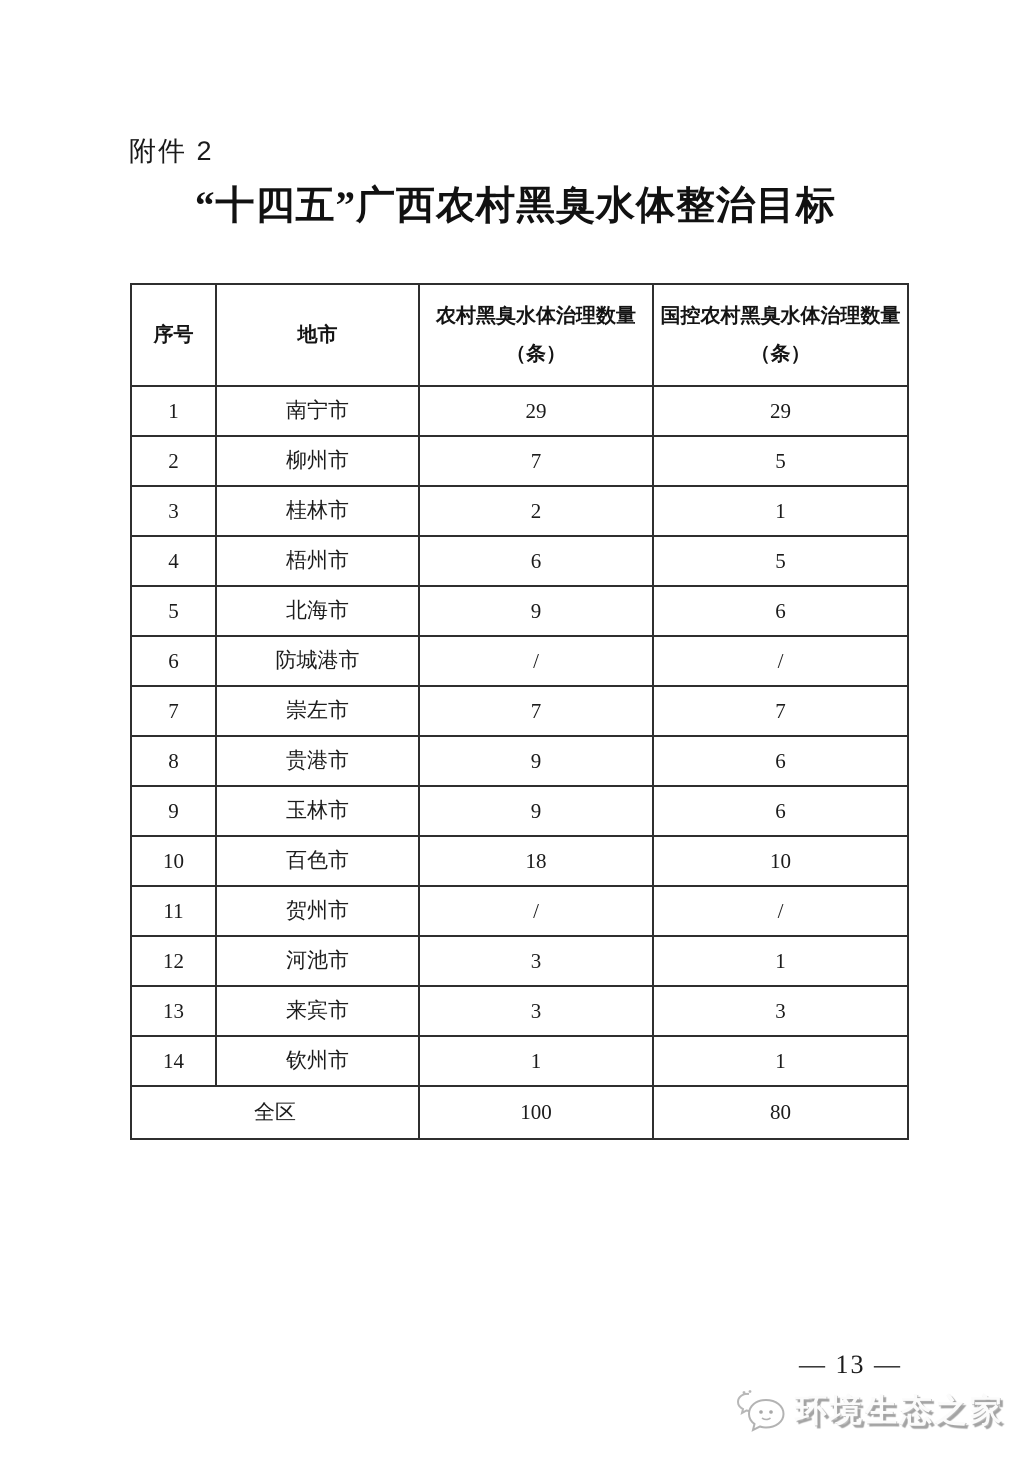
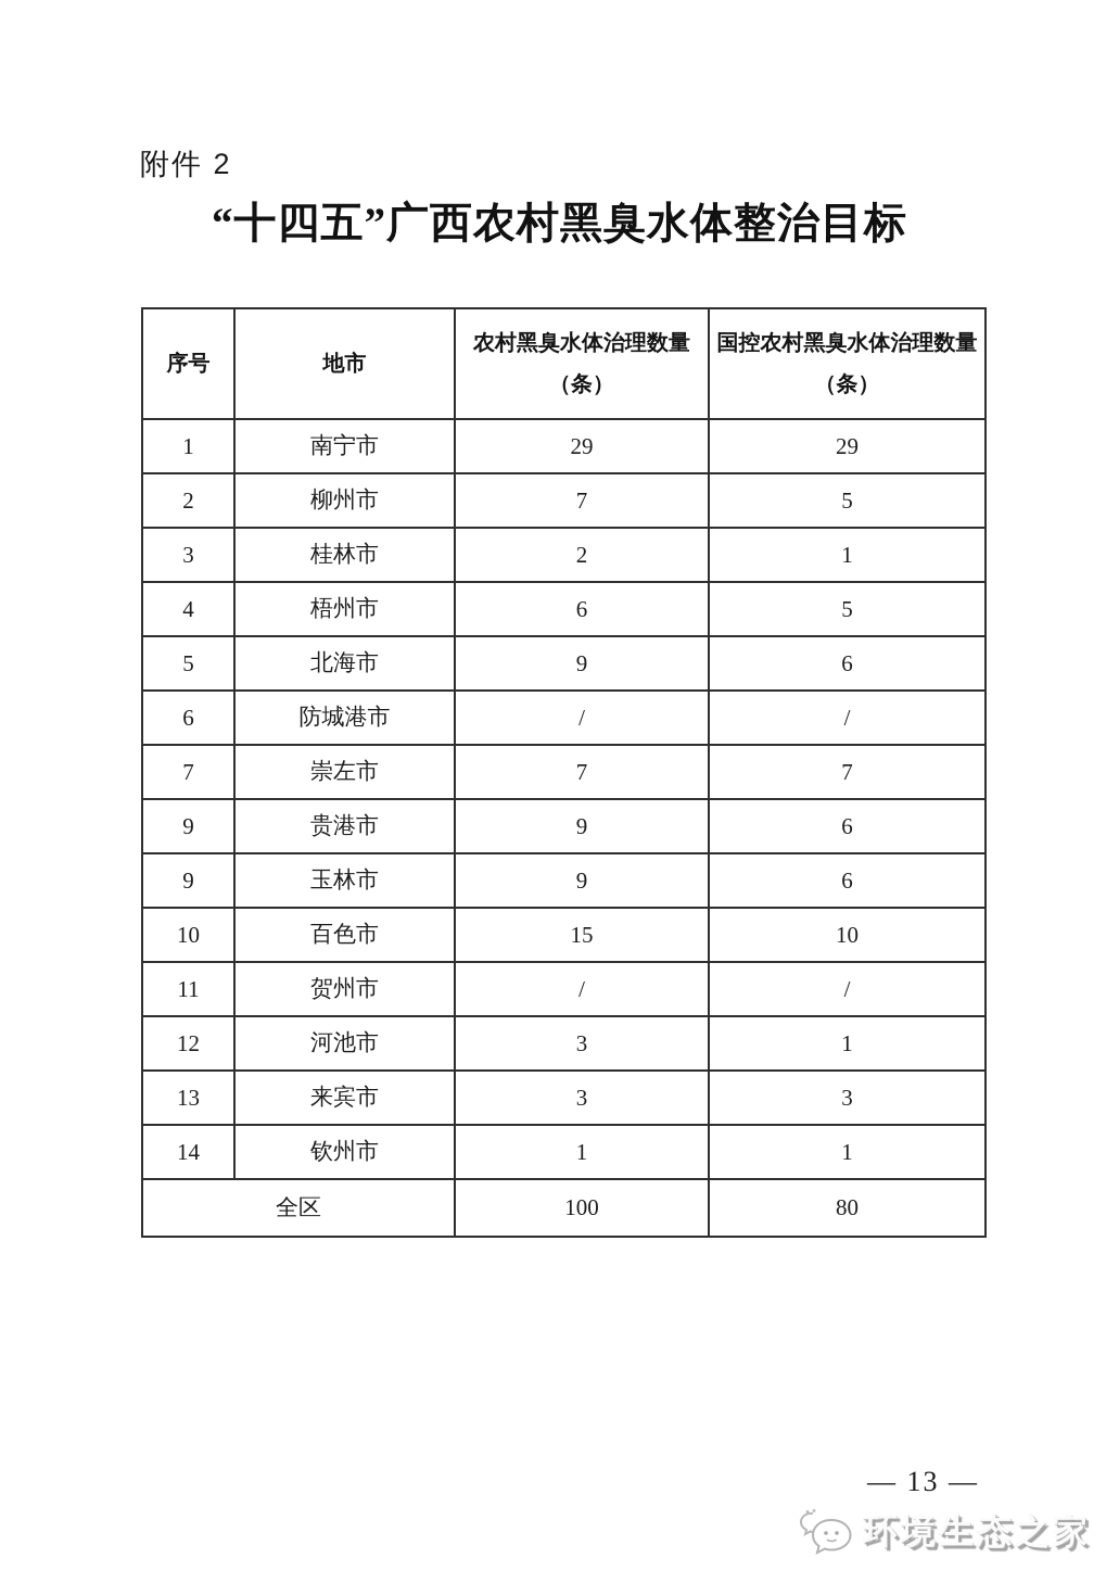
  附件 2
  “十四五”广西农村黑臭水体整治目标
  序号	地市	农村黑臭水体治理数量 （条）	国控农村黑臭水体治理数量 （条）
  1	南宁市	29	29
  2	柳州市	7	5
  3	桂林市	2	1
  4	梧州市	6	5
  5	北海市	9	6
  6	防城港市	/	/
  7	崇左市	7	7
- 8	贵港市	9	6
+ 9	贵港市	9	6
  9	玉林市	9	6
- 10	百色市	18	10
+ 10	百色市	15	10
  11	贺州市	/	/
  12	河池市	3	1
  13	来宾市	3	3
  14	钦州市	1	1
  全区	100	80
  — 13 —
  环境生态之家
